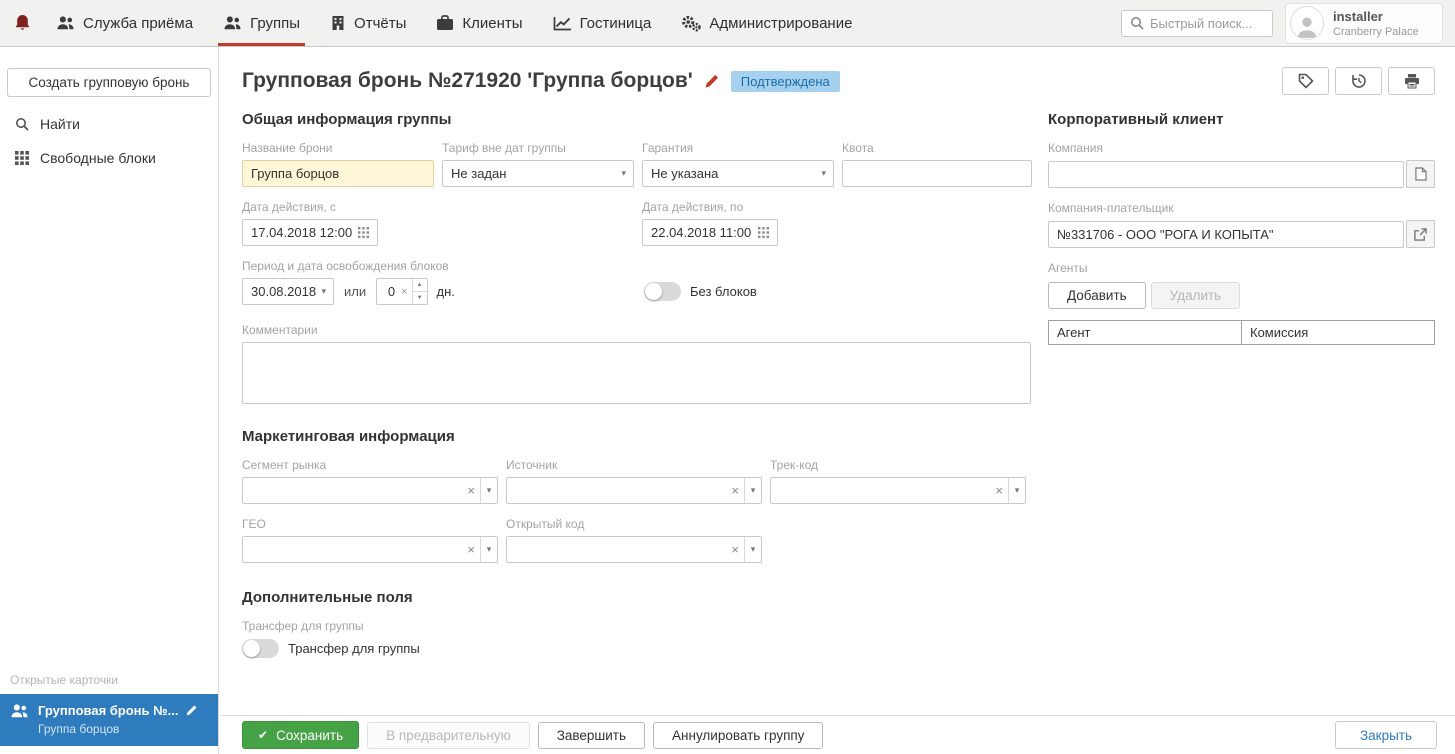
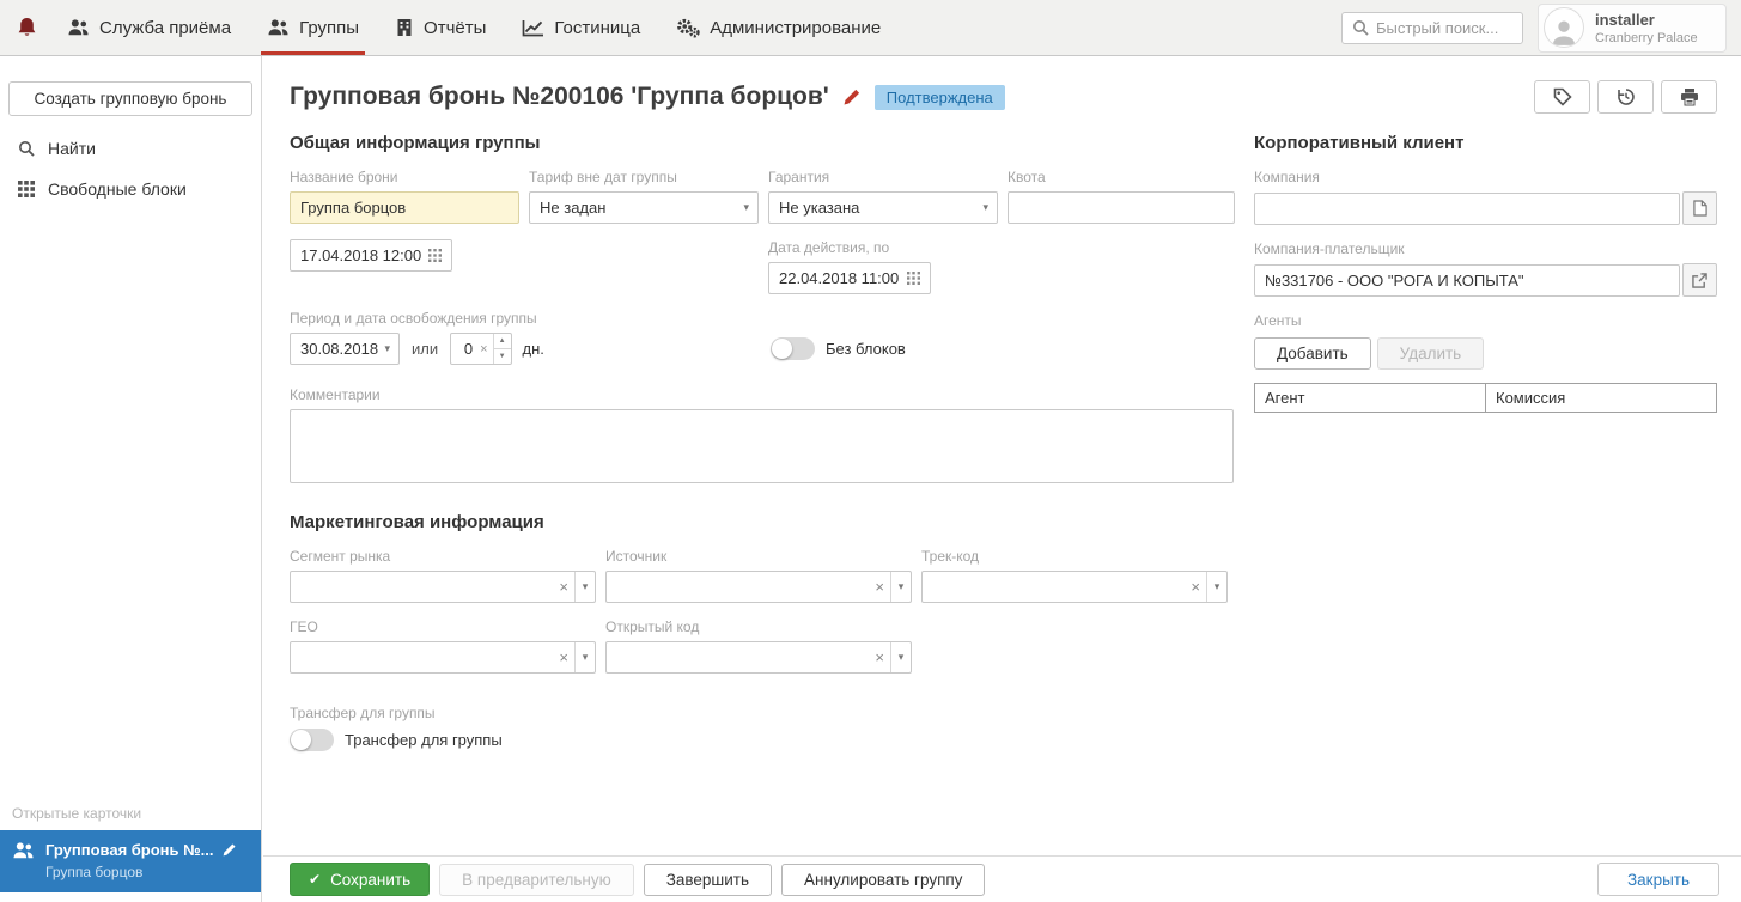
  Служба приёма
  Группы
  Отчёты
- Клиенты
  Гостиница
  Администрирование
  Быстрый поиск...
  installer
  Cranberry Palace
  Создать групповую бронь
  Найти
  Свободные блоки
  Открытые карточки
  Групповая бронь №...
  Группа борцов
- Групповая бронь №271920 'Группа борцов'
+ Групповая бронь №200106 'Группа борцов'
  Подтверждена
  Общая информация группы
  Название брони
  Группа борцов
  Тариф вне дат группы
  Не задан
  ▾
  Гарантия
  Не указана
  ▾
  Квота
- Дата действия, с
  17.04.2018 12:00
  Дата действия, по
  22.04.2018 11:00
- Период и дата освобождения блоков
+ Период и дата освобождения группы
  30.08.2018
  ▾
  или
  0
  ×
  дн.
  Без блоков
  Комментарии
  Маркетинговая информация
  Сегмент рынка
  ×
  ▾
  Источник
  ×
  ▾
  Трек-код
  ×
  ▾
  ГЕО
  ×
  ▾
  Открытый код
  ×
  ▾
- Дополнительные поля
  Трансфер для группы
  Трансфер для группы
  Корпоративный клиент
  Компания
  Компания-плательщик
  №331706 - ООО "РОГА И КОПЫТА"
  Агенты
  Добавить
  Удалить
  Агент	Комиссия
  ✔
  Сохранить
  В предварительную
  Завершить
  Аннулировать группу
  Закрыть
